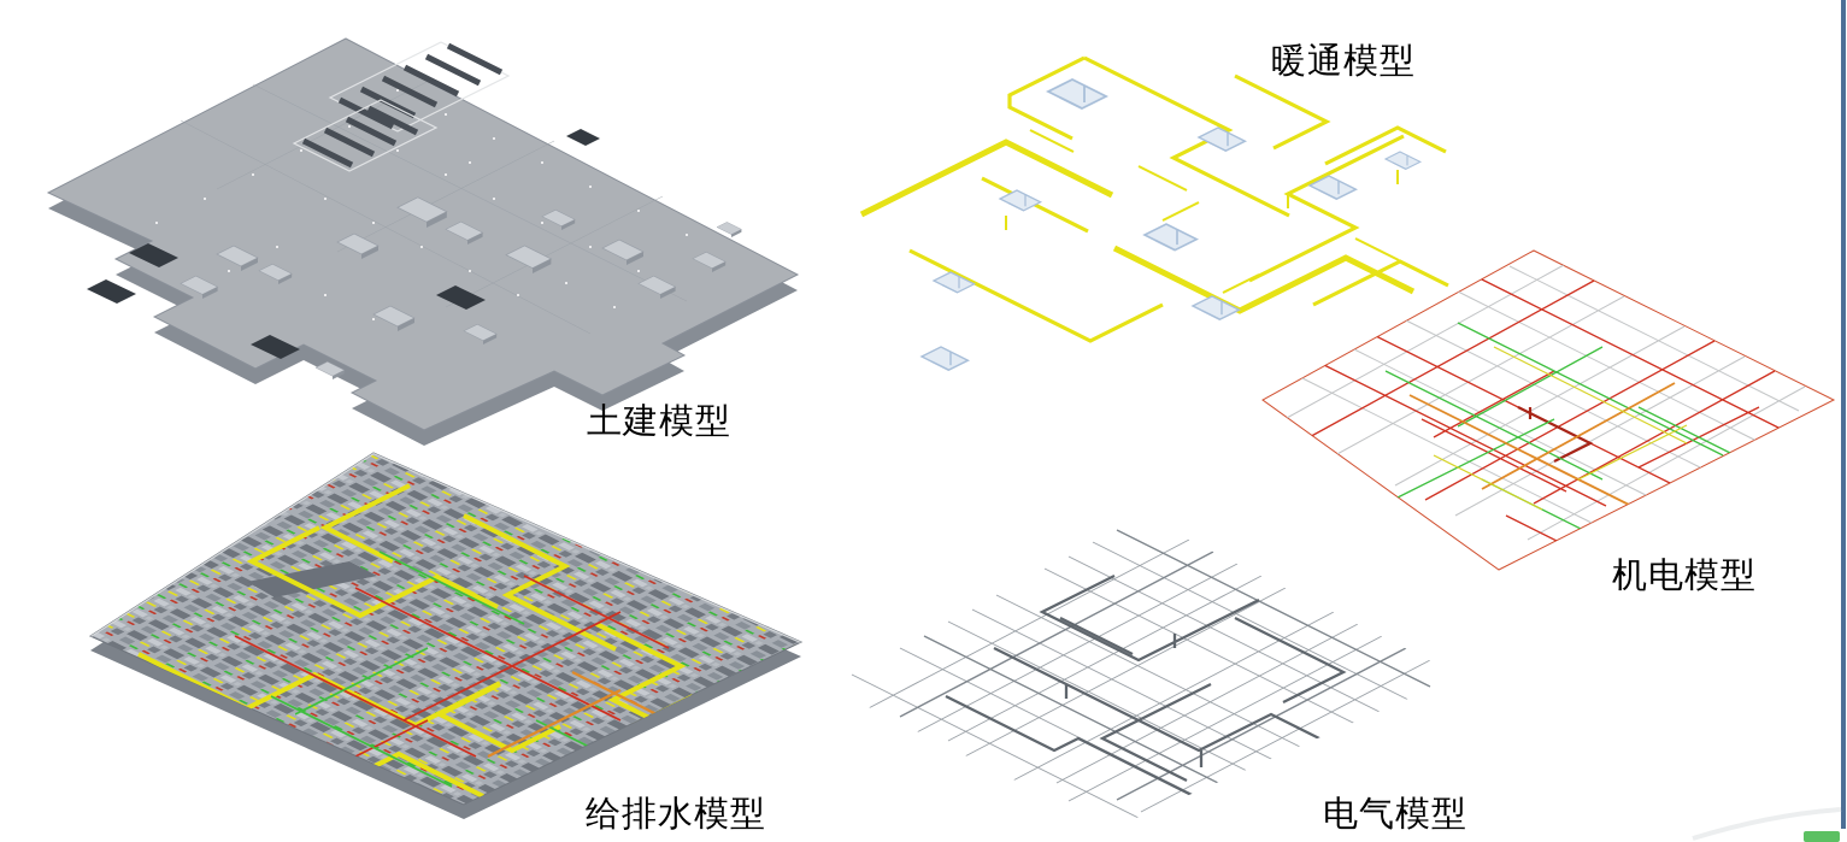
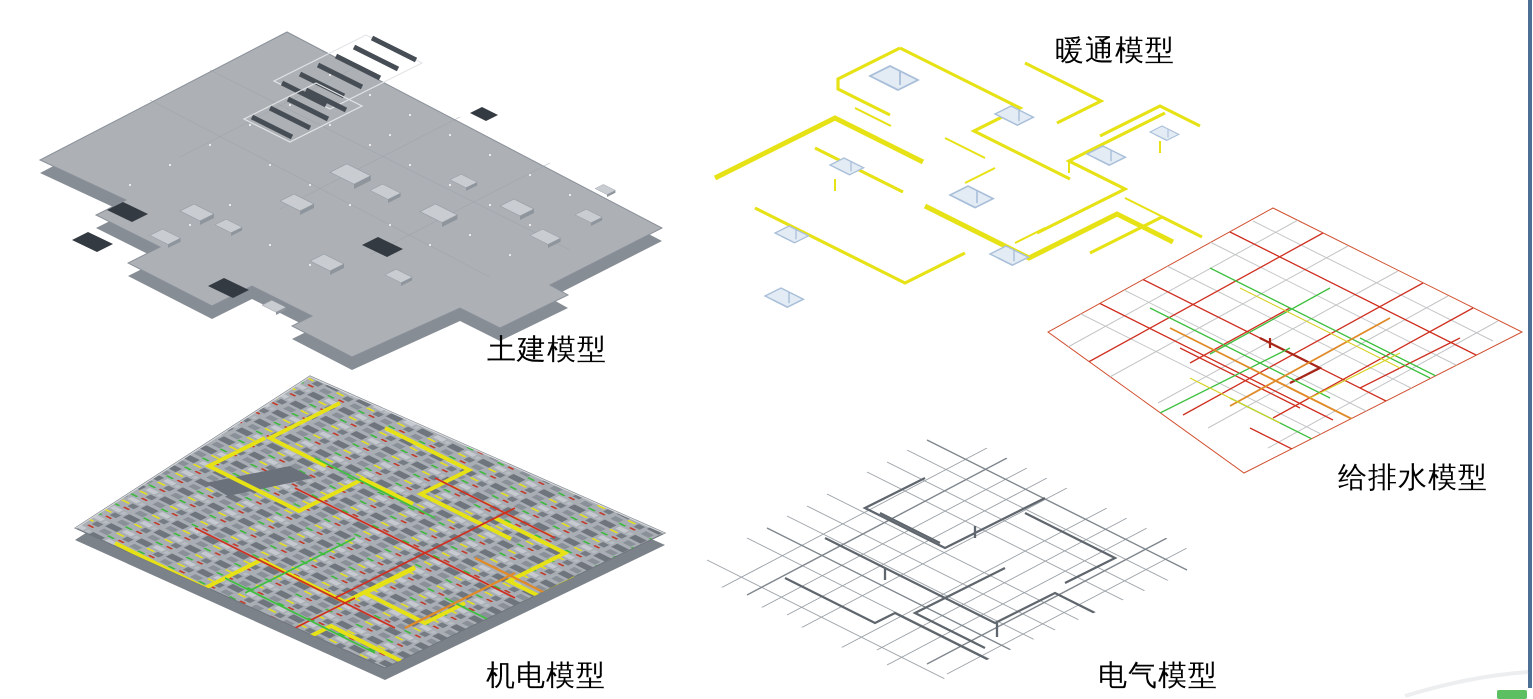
  土建模型
- 给排水模型
+ 机电模型
  暖通模型
- 机电模型
+ 给排水模型
  电气模型
